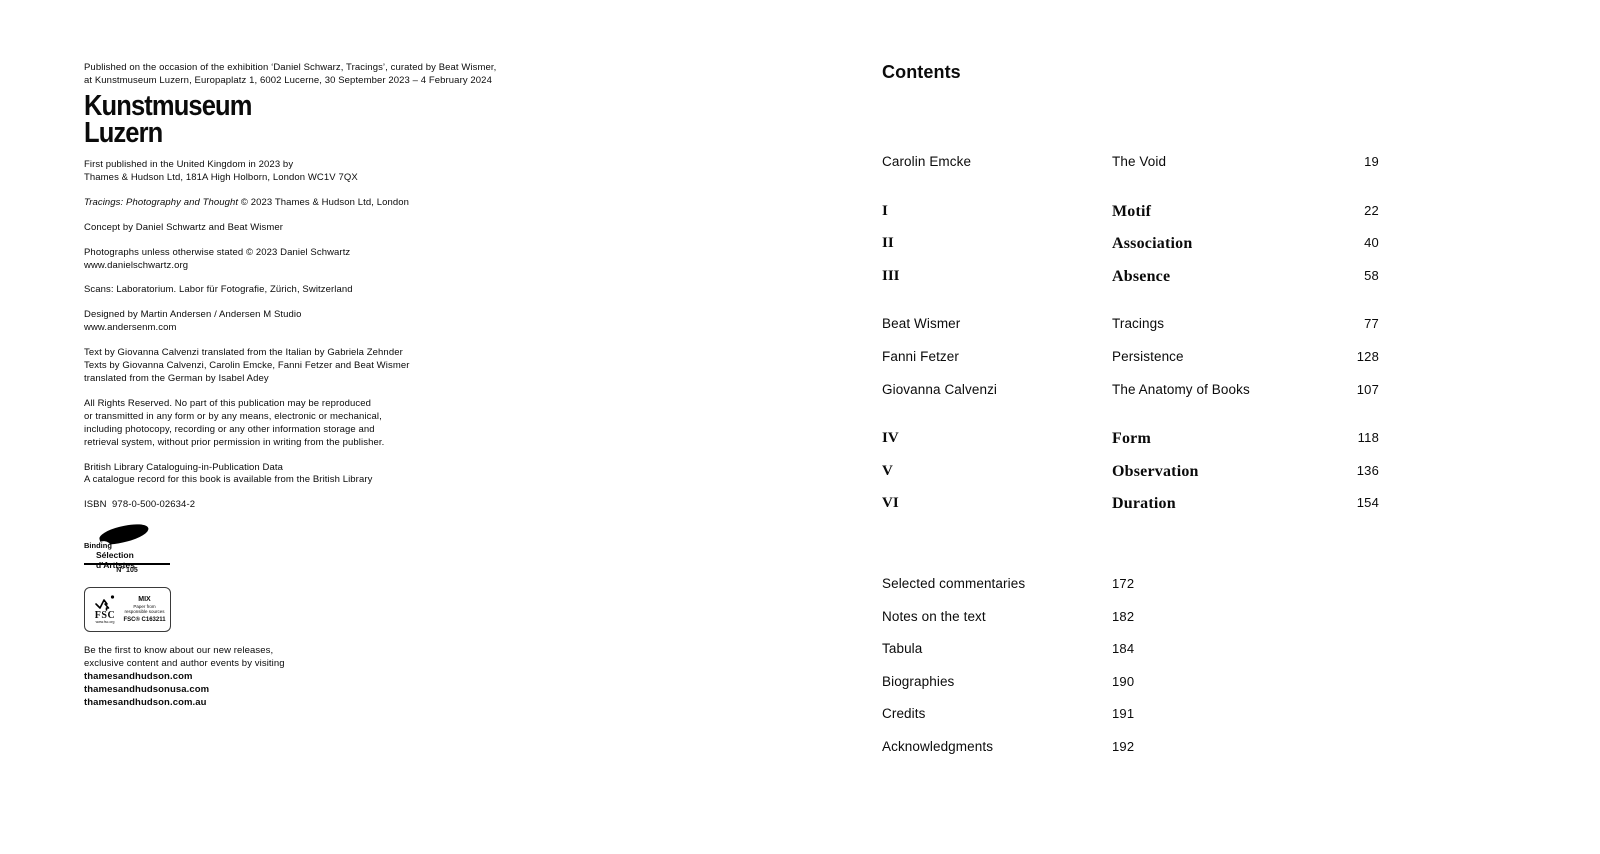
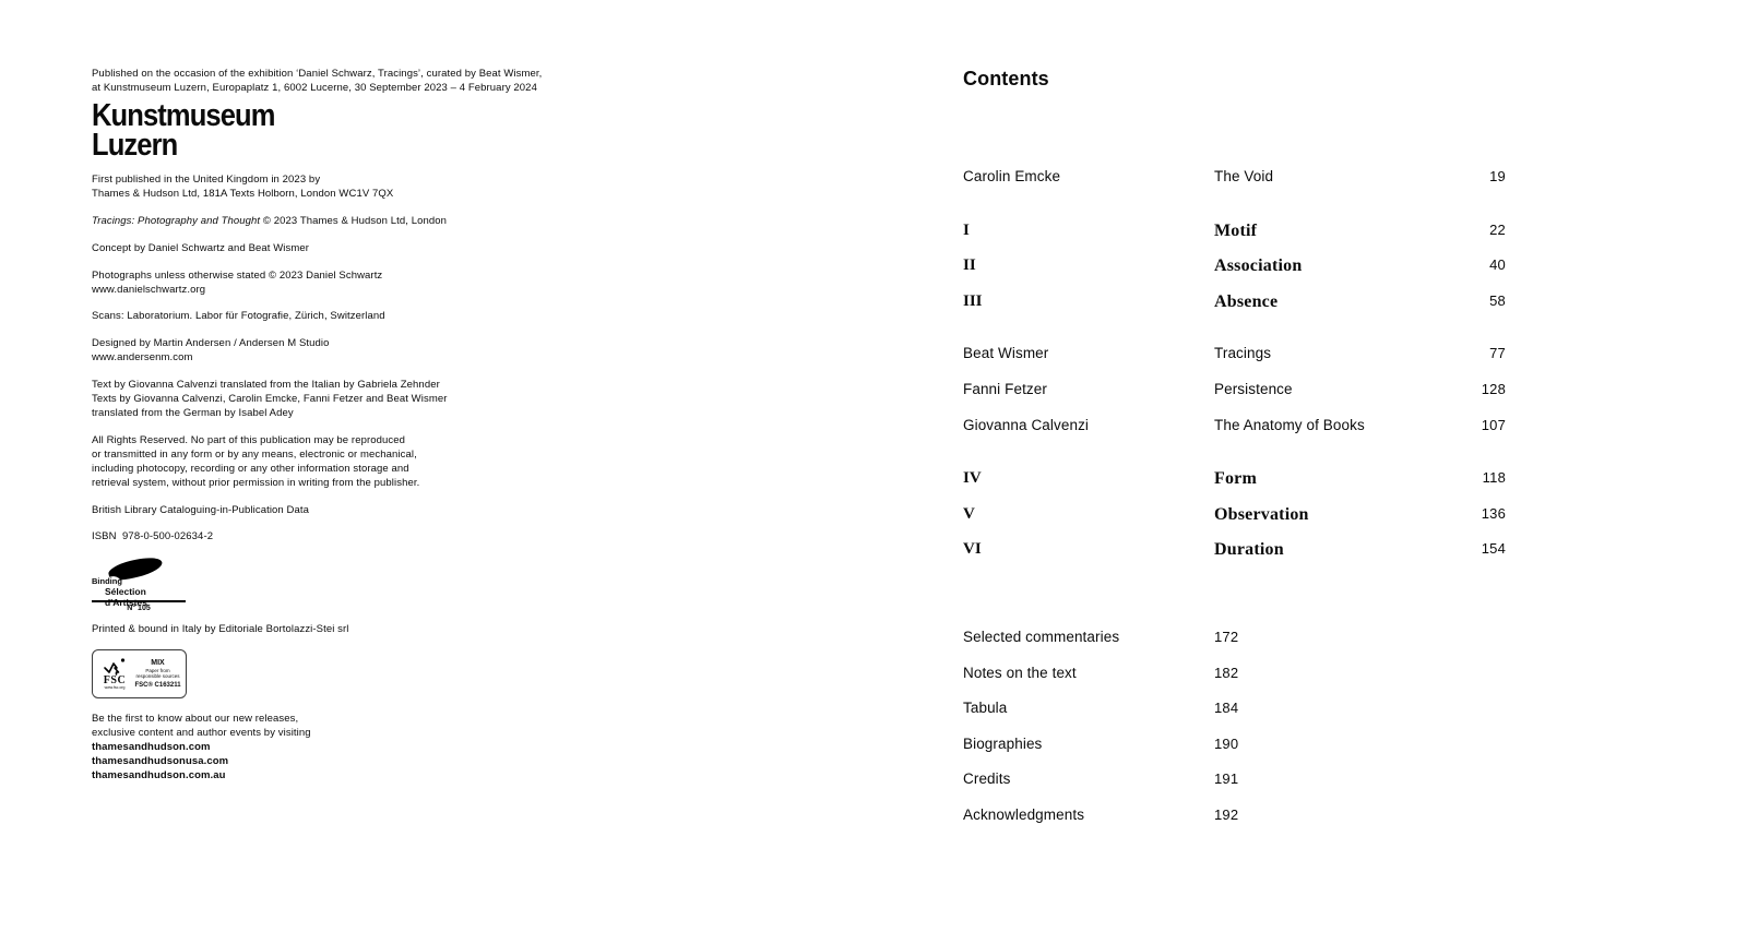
  Published on the occasion of the exhibition ‘Daniel Schwarz, Tracings’, curated by Beat Wismer,
  at Kunstmuseum Luzern, Europaplatz 1, 6002 Lucerne, 30 September 2023 – 4 February 2024
  Kunstmuseum
  Luzern
  First published in the United Kingdom in 2023 by
- Thames & Hudson Ltd, 181A High Holborn, London WC1V 7QX
+ Thames & Hudson Ltd, 181A Texts Holborn, London WC1V 7QX
  Tracings: Photography and Thought © 2023 Thames & Hudson Ltd, London
  Concept by Daniel Schwartz and Beat Wismer
  Photographs unless otherwise stated © 2023 Daniel Schwartz
  www.danielschwartz.org
  Scans: Laboratorium. Labor für Fotografie, Zürich, Switzerland
  Designed by Martin Andersen / Andersen M Studio
  www.andersenm.com
  Text by Giovanna Calvenzi translated from the Italian by Gabriela Zehnder
  Texts by Giovanna Calvenzi, Carolin Emcke, Fanni Fetzer and Beat Wismer
  translated from the German by Isabel Adey
  All Rights Reserved. No part of this publication may be reproduced
  or transmitted in any form or by any means, electronic or mechanical,
  including photocopy, recording or any other information storage and
  retrieval system, without prior permission in writing from the publisher.
  British Library Cataloguing-in-Publication Data
- A catalogue record for this book is available from the British Library
  ISBN 978-0-500-02634-2
  Binding
  Sélection d'Artistes
+ Printed & bound in Italy by Editoriale Bortolazzi-Stei srl
  FSC
  Be the first to know about our new releases,
  exclusive content and author events by visiting
  thamesandhudson.com
  thamesandhudsonusa.com
  thamesandhudson.com.au
  Contents
  Carolin Emcke
  The Void
  19
  I
  Motif
  22
  II
  Association
  40
  III
  Absence
  58
  Beat Wismer
  Tracings
  77
  Fanni Fetzer
  Persistence
  128
  Giovanna Calvenzi
  The Anatomy of Books
  107
  IV
  Form
  118
  V
  Observation
  136
  VI
  Duration
  154
  Selected commentaries
  172
  Notes on the text
  182
  Tabula
  184
  Biographies
  190
  Credits
  191
  Acknowledgments
  192
